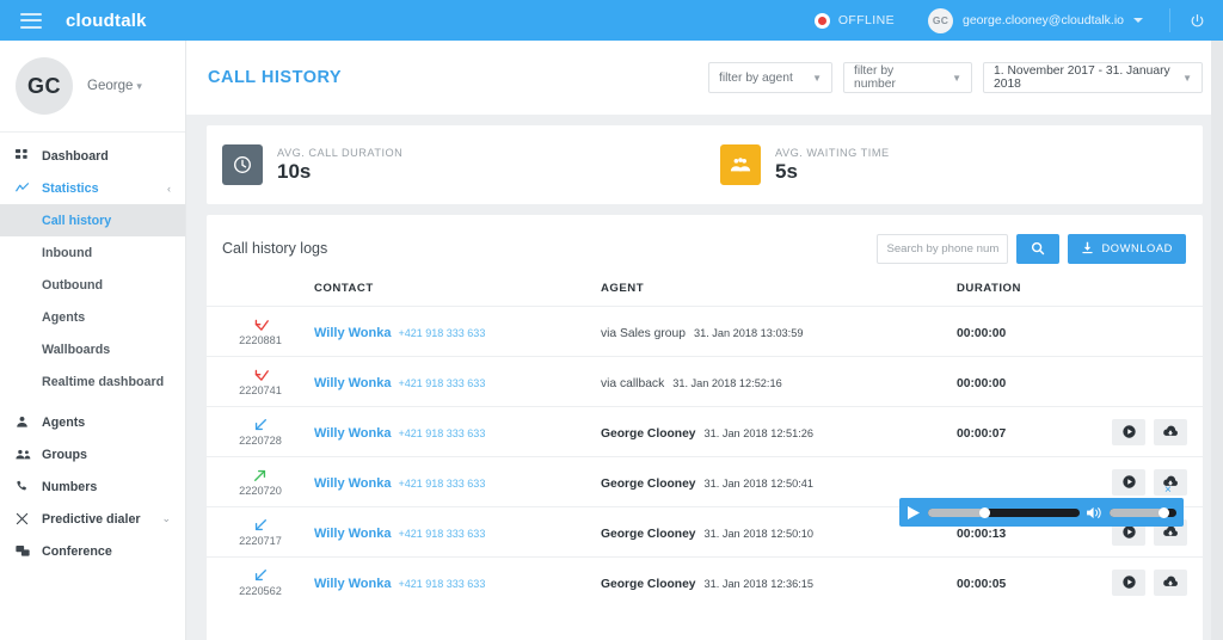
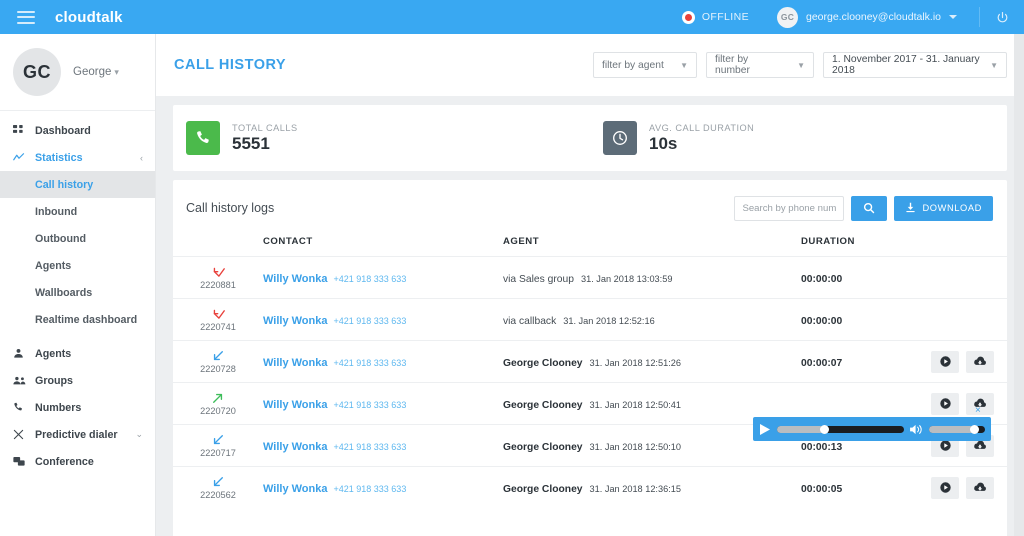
  cloudtalk
  OFFLINE
  GC
  george.clooney@cloudtalk.io
  GC
  George ▾
  Dashboard
  Statistics
  ‹
  Call history
  Inbound
  Outbound
  Agents
  Wallboards
  Realtime dashboard
  Agents
  Groups
  Numbers
  Predictive dialer
  ⌄
  Conference
  CALL HISTORY
  filter by agent
  ▼
  filter by number
  ▼
  1. November 2017 - 31. January 2018
  ▼
+ TOTAL CALLS
+ 5551
  AVG. CALL DURATION
  10s
- AVG. WAITING TIME
- 5s
  Call history logs
  Search by phone num
  DOWNLOAD
  	CONTACT	AGENT	DURATION
  2220881	Willy Wonka +421 918 333 633	via Sales group 31. Jan 2018 13:03:59	00:00:00
  2220741	Willy Wonka +421 918 333 633	via callback 31. Jan 2018 12:52:16	00:00:00
  2220728	Willy Wonka +421 918 333 633	George Clooney 31. Jan 2018 12:51:26	00:00:07
  2220720	Willy Wonka +421 918 333 633	George Clooney 31. Jan 2018 12:50:41
  2220717	Willy Wonka +421 918 333 633	George Clooney 31. Jan 2018 12:50:10	00:00:13
  2220562	Willy Wonka +421 918 333 633	George Clooney 31. Jan 2018 12:36:15	00:00:05
  ×
